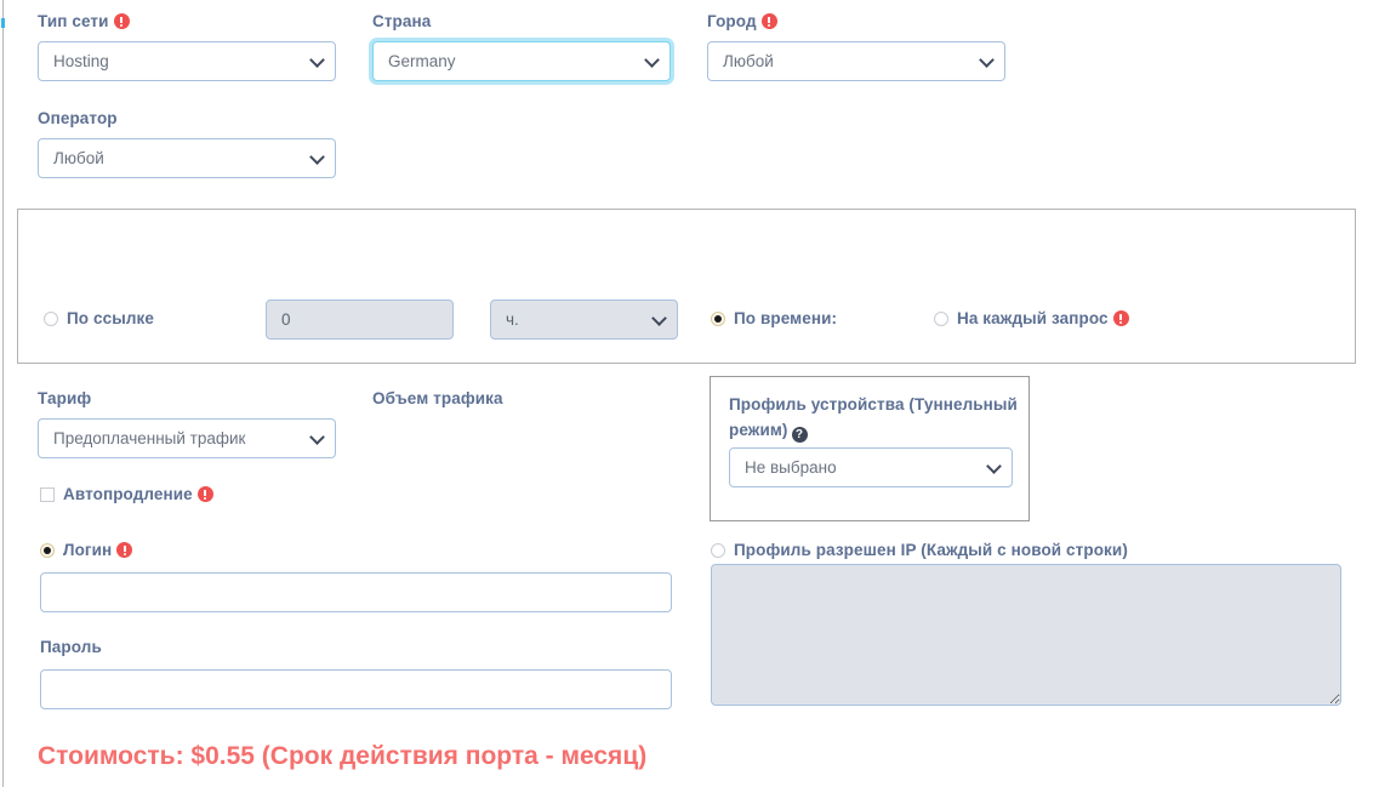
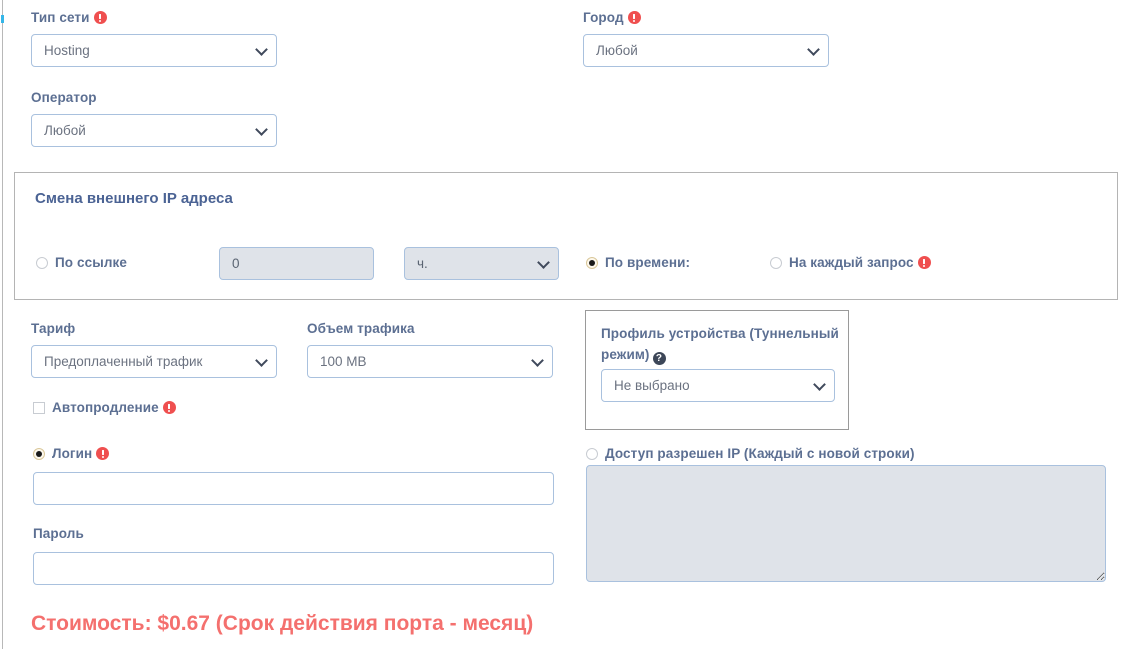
  Тип сети
  Hosting
- Страна
- Germany
  Город
  Любой
  Оператор
  Любой
+ Смена внешнего IP адреса
  По ссылке
  0
  ч.
  По времени:
  На каждый запрос
  Тариф
  Предоплаченный трафик
  Объем трафика
+ 100 MB
  Автопродление
  Профиль устройства (Туннельный
  режим) ?
  Не выбрано
  Логин
  Пароль
- Профиль разрешен IP (Каждый с новой строки)
+ Доступ разрешен IP (Каждый с новой строки)
- Стоимость: $0.55 (Срок действия порта - месяц)
+ Стоимость: $0.67 (Срок действия порта - месяц)
